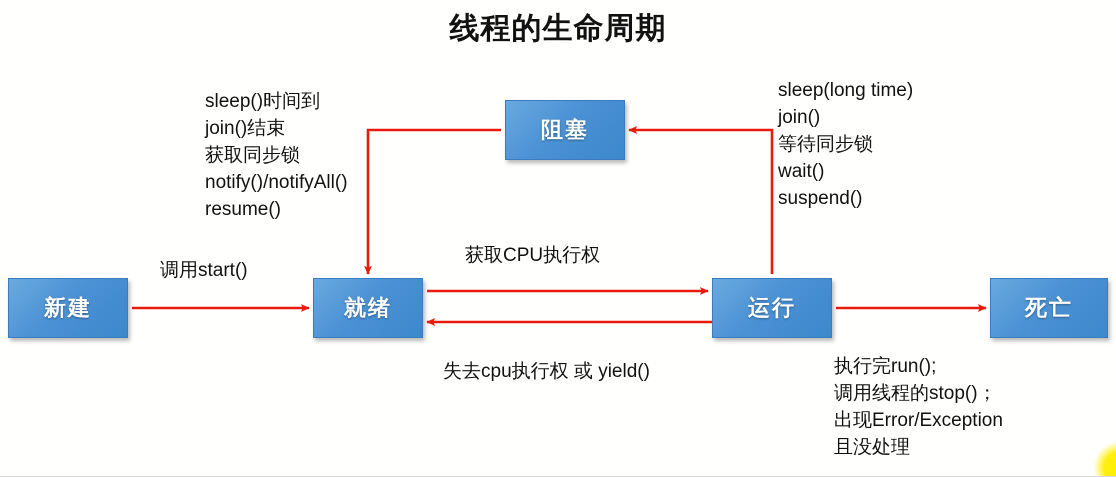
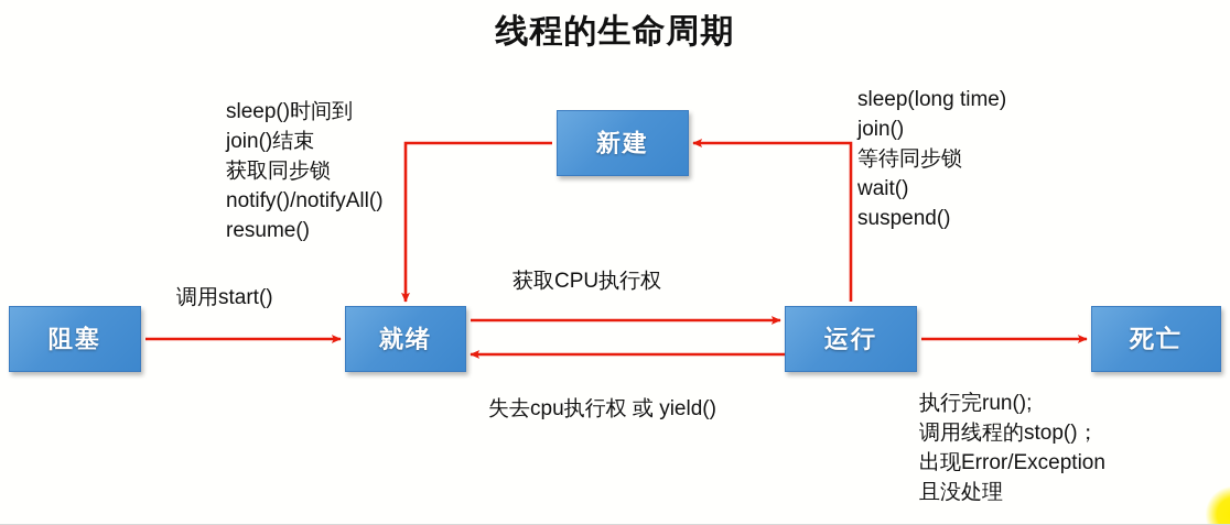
  线程的生命周期
- 新建
+ 阻塞
  就绪
  运行
  死亡
- 阻塞
+ 新建
  sleep()时间到
  join()结束
  获取同步锁
  notify()/notifyAll()
  resume()
  sleep(long time)
  join()
  等待同步锁
  wait()
  suspend()
  执行完run();
  调用线程的stop()；
  出现Error/Exception
  且没处理
  调用start()
  获取CPU执行权
  失去cpu执行权 或 yield()
